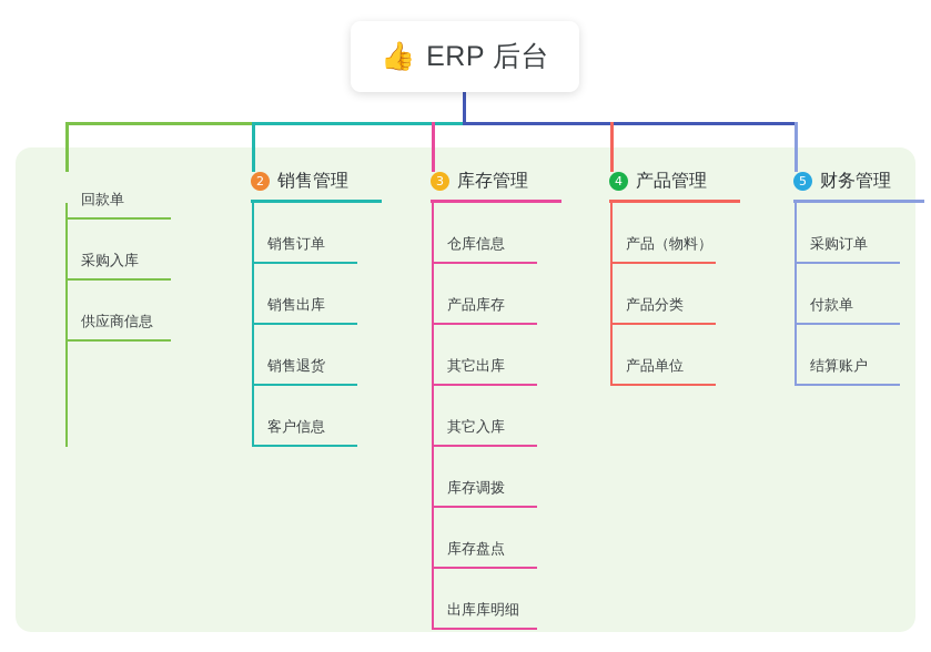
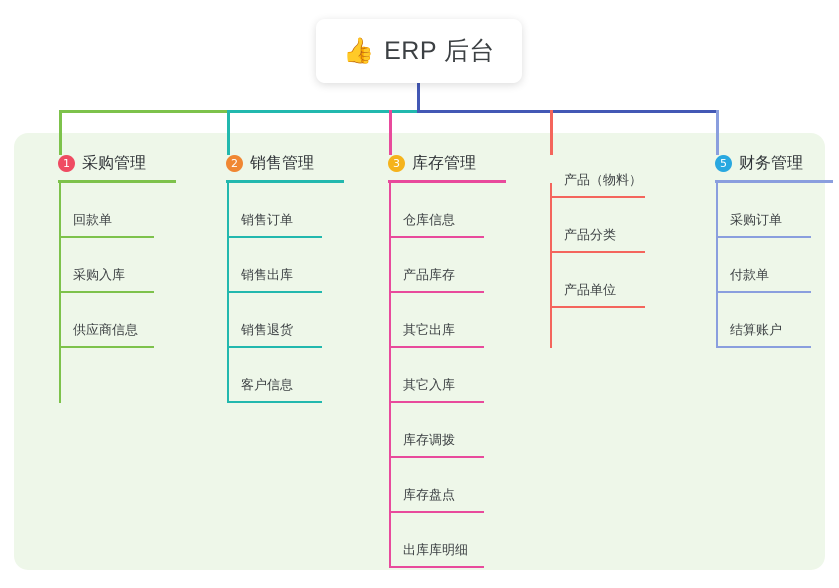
  👍
  ERP 后台
+ 1
+ 采购管理
  回款单
  采购入库
  供应商信息
  2
  销售管理
  销售订单
  销售出库
  销售退货
  客户信息
  3
  库存管理
  仓库信息
  产品库存
  其它出库
  其它入库
  库存调拨
  库存盘点
  出库库明细
- 4
- 产品管理
  产品（物料）
  产品分类
  产品单位
  5
  财务管理
  采购订单
  付款单
  结算账户
